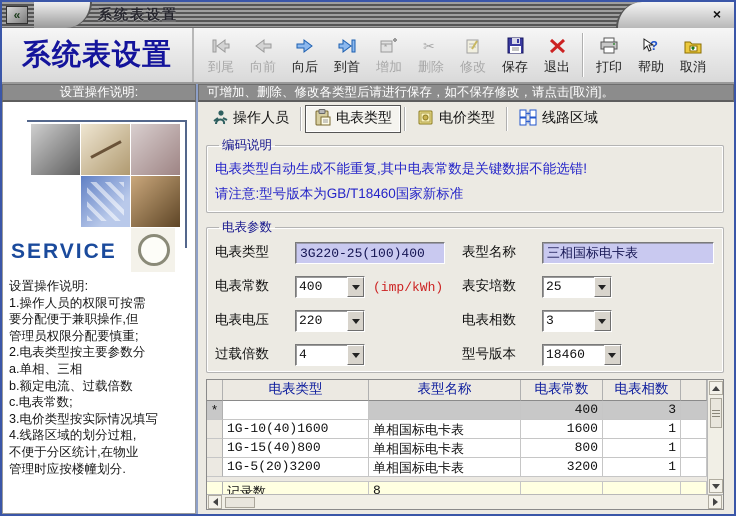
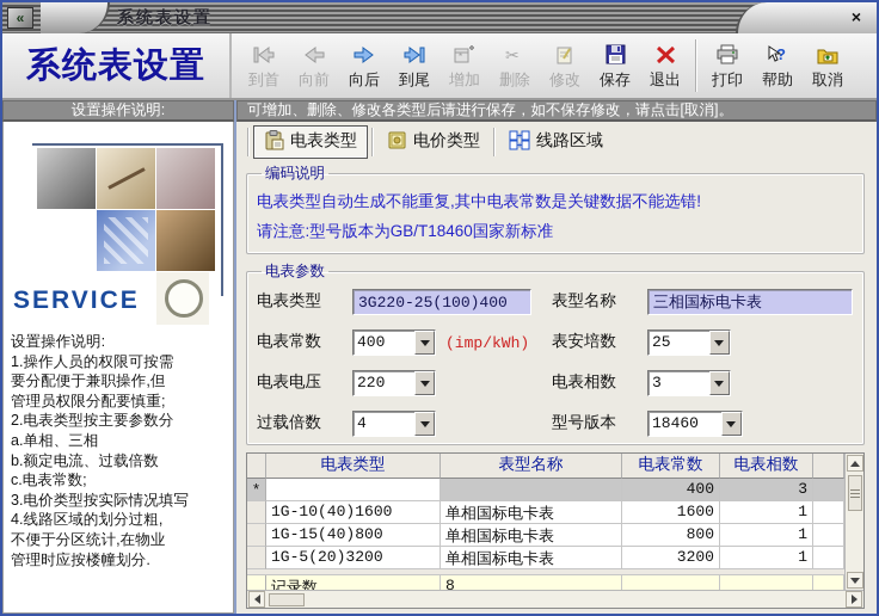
  «
  系统表设置
  ×
  系统表设置
- 到尾
+ 到首
  向前
  向后
- 到首
+ 到尾
  *
  增加
  ✂
  删除
  修改
  保存
  退出
  打印
  帮助
  取消
  设置操作说明:
  SERVICE
  设置操作说明:
  1.操作人员的权限可按需
  要分配便于兼职操作,但
  管理员权限分配要慎重;
  2.电表类型按主要参数分
  a.单相、三相
  b.额定电流、过载倍数
  c.电表常数;
  3.电价类型按实际情况填写
  4.线路区域的划分过粗,
  不便于分区统计,在物业
  管理时应按楼幢划分.
  可增加、删除、修改各类型后请进行保存，如不保存修改，请点击[取消]。
- 操作人员
  电表类型
  电价类型
  线路区域
  编码说明
  电表类型自动生成不能重复,其中电表常数是关键数据不能选错!
  请注意:型号版本为GB/T18460国家新标准
  电表参数
  电表类型
  3G220-25(100)400
  表型名称
  三相国标电卡表
  电表常数
  400
  (imp/kWh)
  表安培数
  25
  电表电压
  220
  电表相数
  3
  过载倍数
  4
  型号版本
  18460
  电表类型
  表型名称
  电表常数
  电表相数
  *
  400
  3
  1G-10(40)1600
  单相国标电卡表
  1600
  1
  1G-15(40)800
  单相国标电卡表
  800
  1
  1G-5(20)3200
  单相国标电卡表
  3200
  1
  记录数
  8
